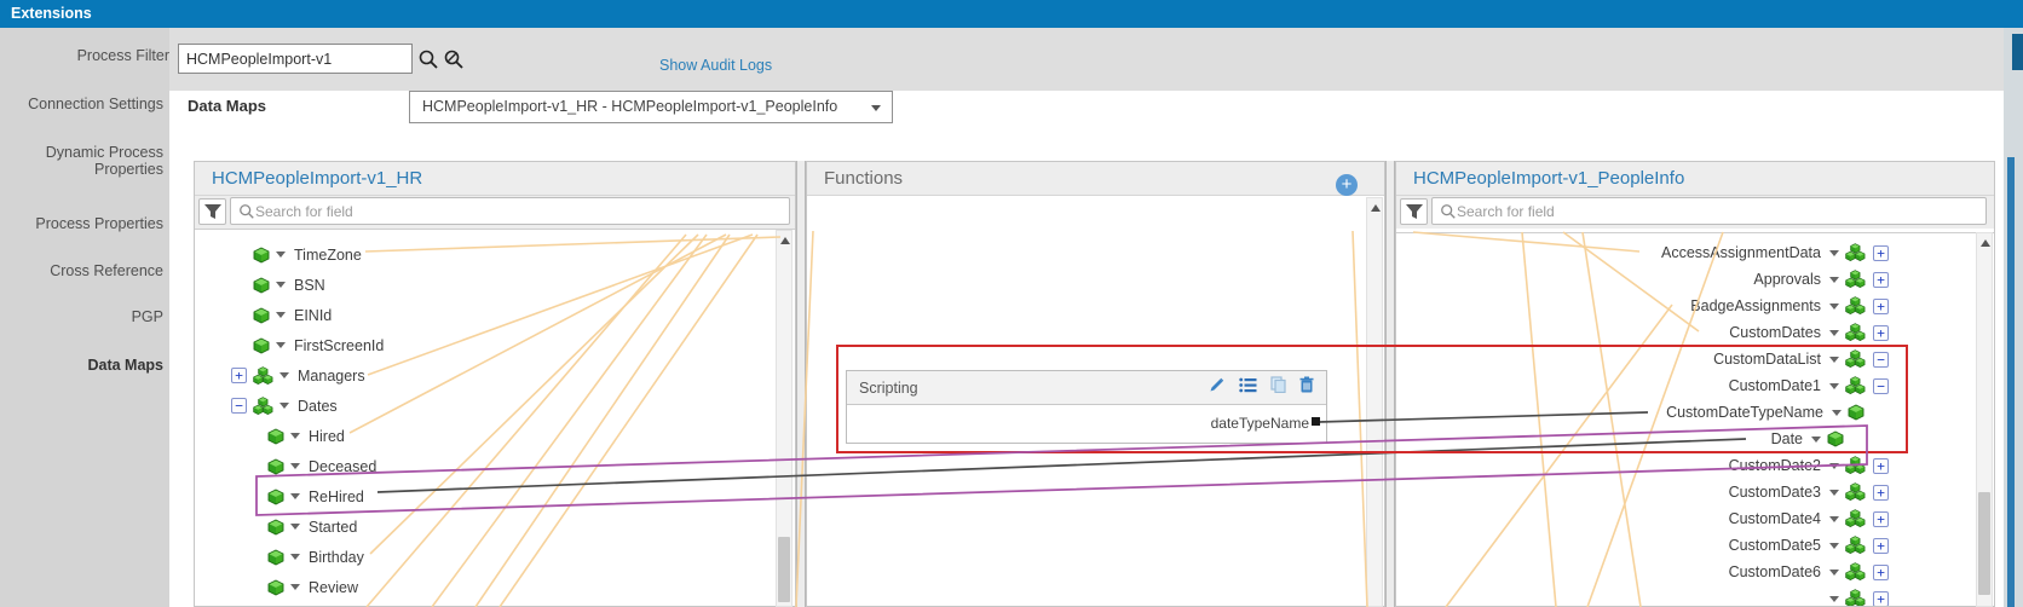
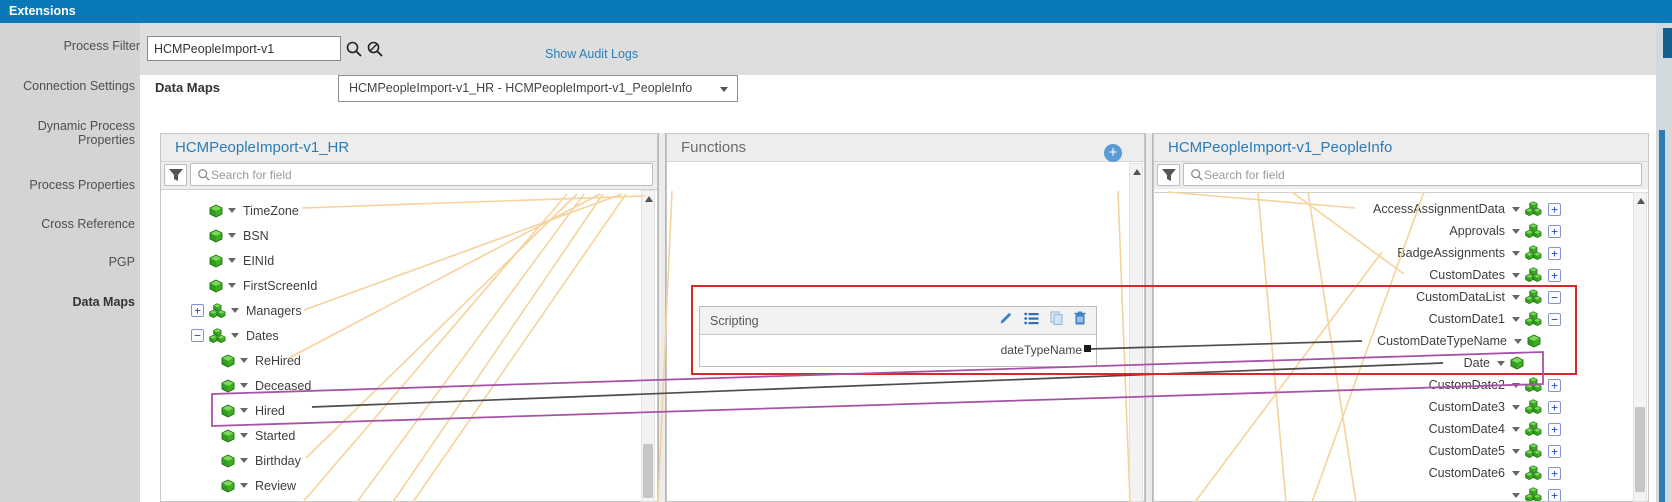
  Extensions
  Connection Settings
  Dynamic Process Properties
  Process Properties
  Cross Reference
  PGP
  Data Maps
  Process Filter
  HCMPeopleImport-v1
  Show Audit Logs
  Data Maps
  HCMPeopleImport-v1_HR - HCMPeopleImport-v1_PeopleInfo
  HCMPeopleImport-v1_HR
  Search for field
  TimeZone
  BSN
  EINId
  FirstScreenId
  +
  Managers
  −
  Dates
- Hired
+ ReHired
  Deceased
- ReHired
+ Hired
  Started
  Birthday
  Review
  Functions
  +
  Scripting
  dateTypeName
  HCMPeopleImport-v1_PeopleInfo
  Search for field
  AccessssignmentData
  +
  Approvals
  +
  adgeAssignments
  +
  CustomDates
  +
  CustomDataList
  −
  CustomDate1
  −
  CustomDateTypeName
  Date
  +
  CustomDate3
  +
  CustomDate4
  +
  CustomDate5
  +
  CustomDate6
  +
  +
